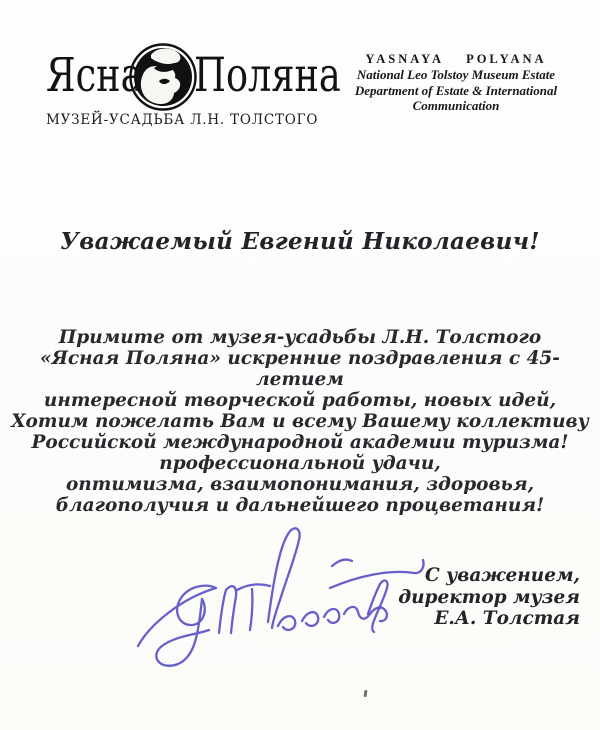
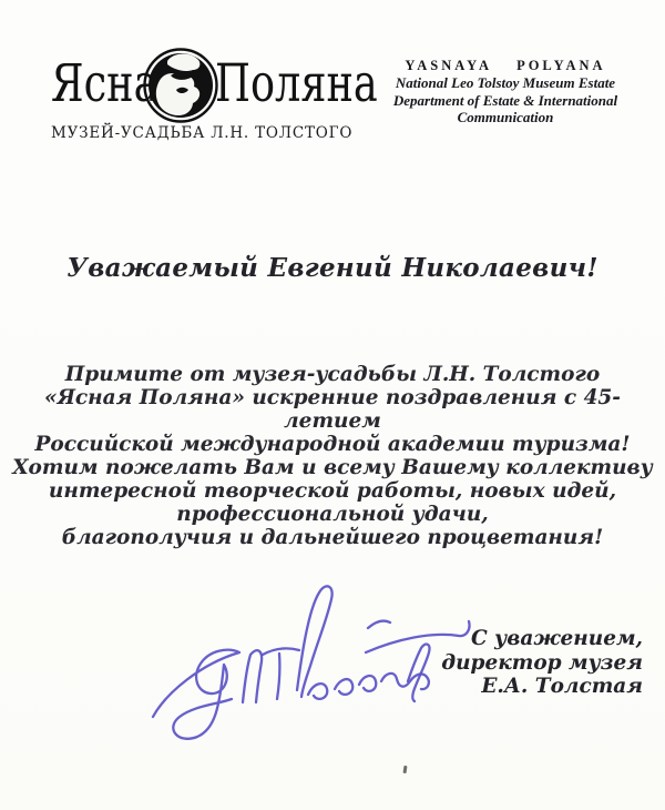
  Поляна
  МУЗЕЙ-УСАДЬБА Л.Н. ТОЛСТОГО
  YASNAYA
  POLYANA
  National Leo Tolstoy Museum Estate
  Department of Estate & International
  Communication
  Уважаемый Евгений Николаевич!
  Примите от музея-усадьбы Л.Н. Толстого
  «Ясная Поляна» искренние поздравления с 45-летием
- интересной творческой работы, новых идей,
+ Российской международной академии туризма!
  Хотим пожелать Вам и всему Вашему коллективу
- Российской международной академии туризма!
+ интересной творческой работы, новых идей,
  профессиональной удачи,
- оптимизма, взаимопонимания, здоровья,
  благополучия и дальнейшего процветания!
  С уважением,
  директор музея
  Е.А. Толстая
